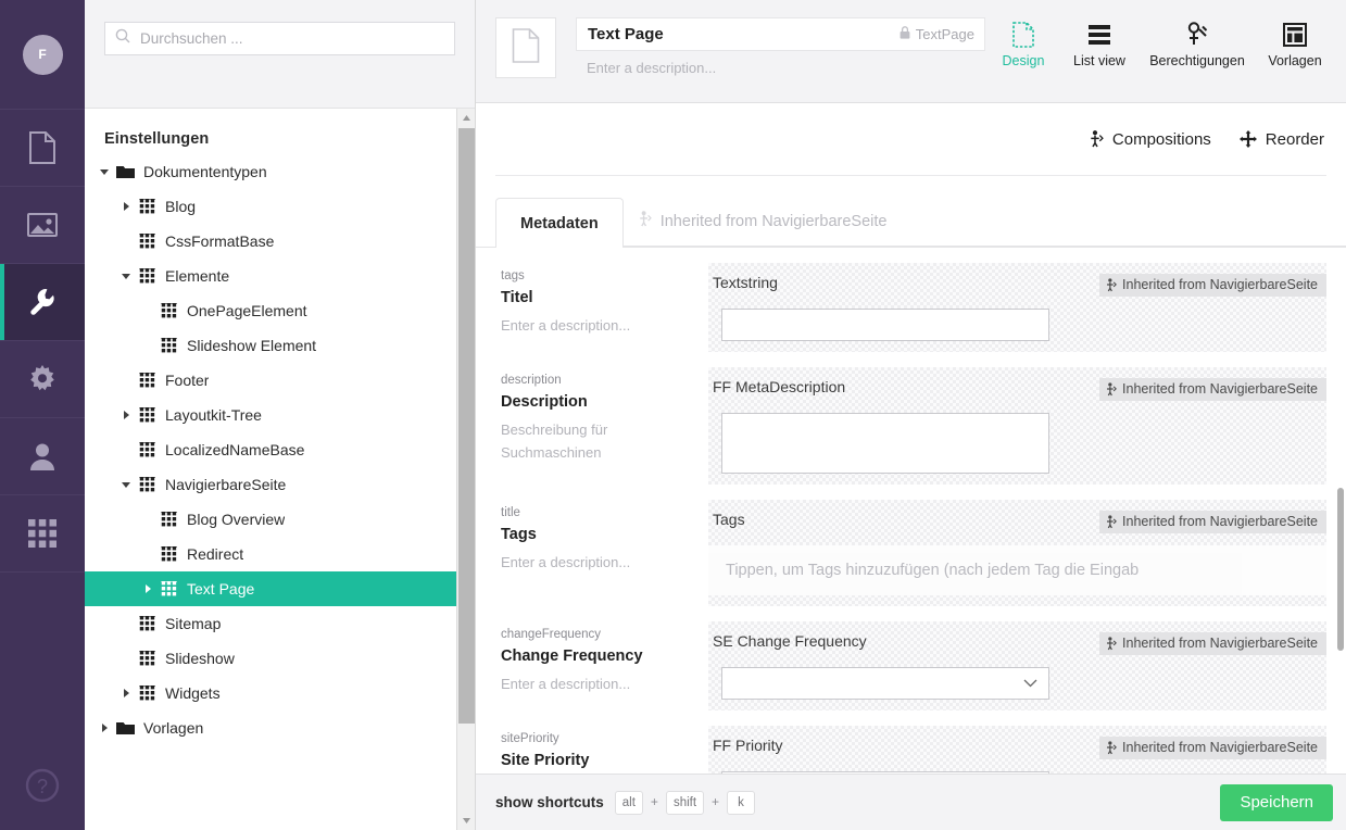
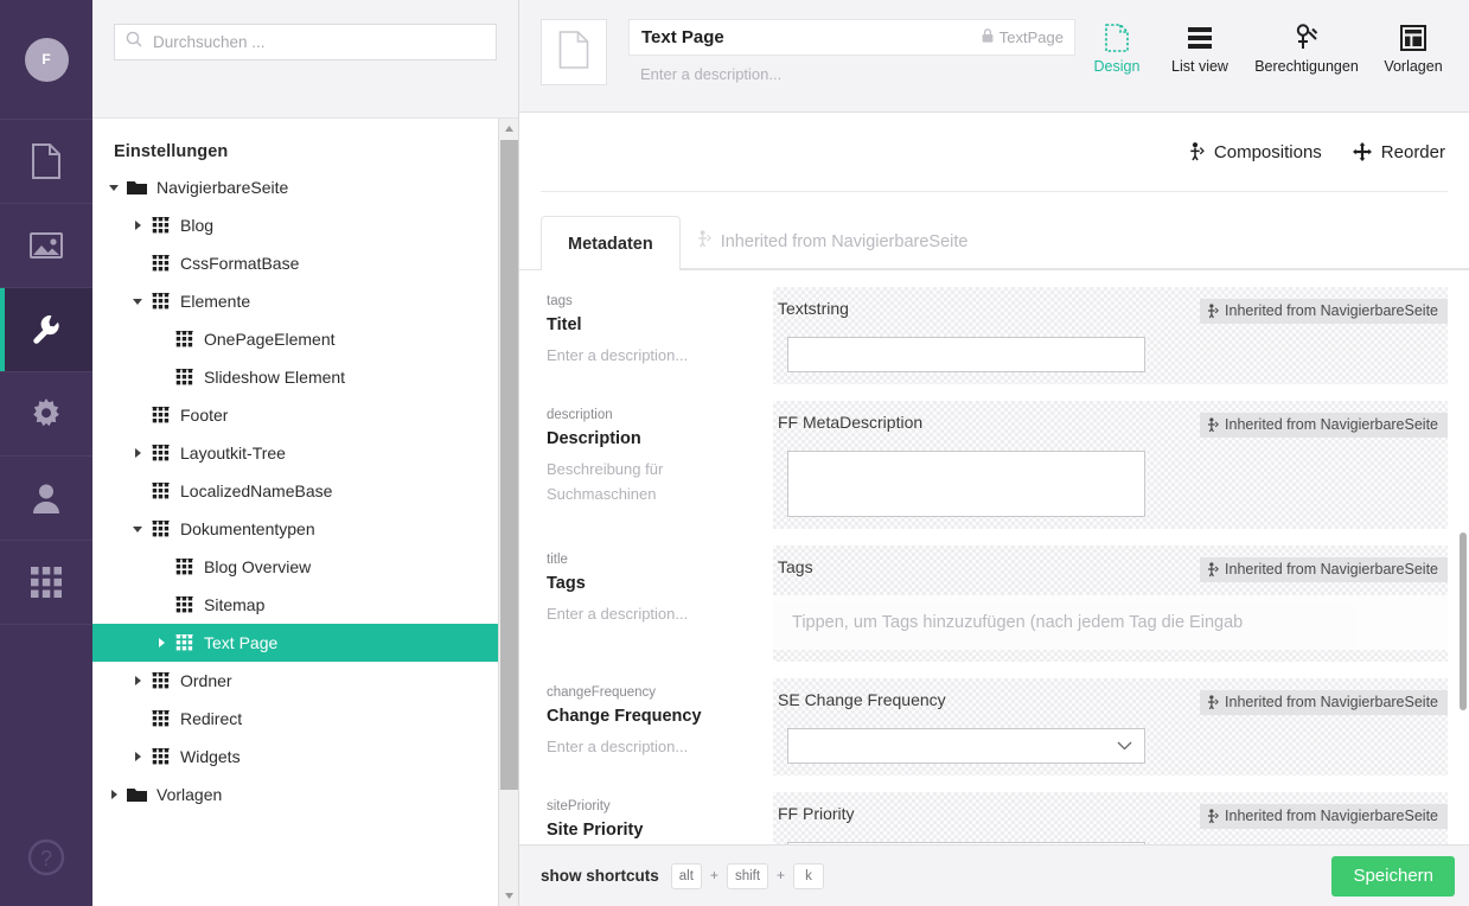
  F
  ?
  Durchsuchen ...
  Einstellungen
- Dokumententypen
+ NavigierbareSeite
  Blog
  CssFormatBase
  Elemente
  OnePageElement
  Slideshow Element
  Footer
  Layoutkit-Tree
  LocalizedNameBase
- NavigierbareSeite
+ Dokumententypen
  Blog Overview
- Redirect
+ Sitemap
  Text Page
+ Ordner
- Sitemap
+ Redirect
- Slideshow
  Widgets
  Vorlagen
  Text Page
  TextPage
  Enter a description...
  Design
  List view
  Berechtigungen
  Vorlagen
  Compositions
  Reorder
  Metadaten
  Inherited from NavigierbareSeite
  tags
  Titel
  Enter a description...
  Textstring
  Inherited from NavigierbareSeite
  description
  Description
  Beschreibung für Suchmaschinen
  FF MetaDescription
  Inherited from NavigierbareSeite
  title
  Tags
  Enter a description...
  Tags
  Inherited from NavigierbareSeite
  Tippen, um Tags hinzuzufügen (nach jedem Tag die Eingab
  changeFrequency
  Change Frequency
  Enter a description...
  SE Change Frequency
  Inherited from NavigierbareSeite
  sitePriority
  Site Priority
  FF Priority
  Inherited from NavigierbareSeite
  show shortcuts
  alt + shift + k
  Speichern
